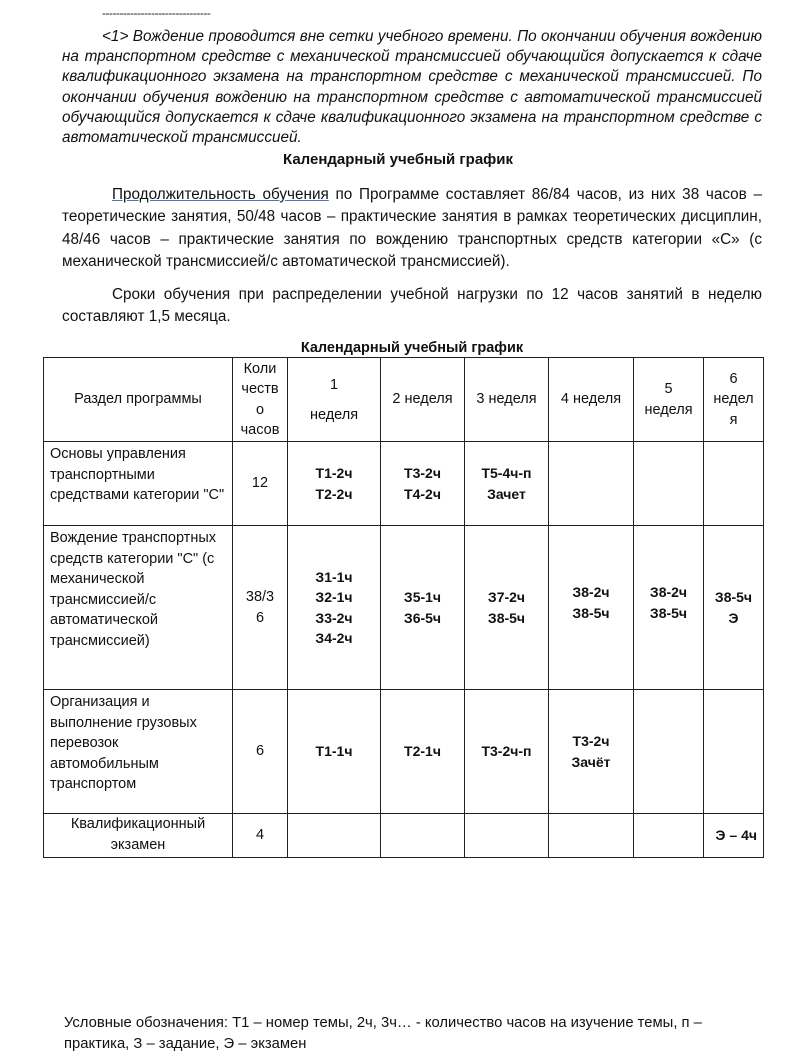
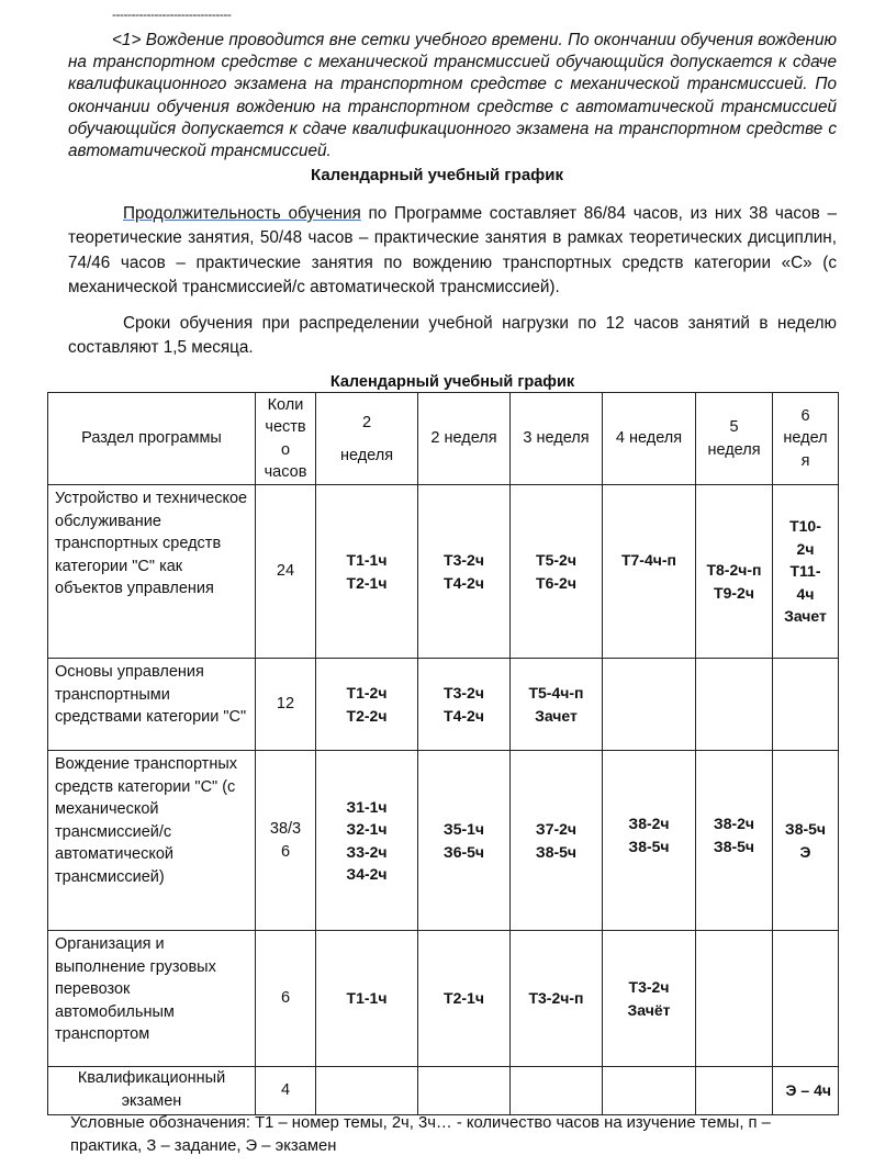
  -------------------------------
  <1> Вождение проводится вне сетки учебного времени. По окончании обучения вождению на транспортном средстве с механической трансмиссией обучающийся допускается к сдаче квалификационного экзамена на транспортном средстве с механической трансмиссией. По окончании обучения вождению на транспортном средстве с автоматической трансмиссией обучающийся допускается к сдаче квалификационного экзамена на транспортном средстве с автоматической трансмиссией.
  Календарный учебный график
- Продолжительность обучения по Программе составляет 86/84 часов, из них 38 часов – теоретические занятия, 50/48 часов – практические занятия в рамках теоретических дисциплин, 48/46 часов – практические занятия по вождению транспортных средств категории «С» (с механической трансмиссией/с автоматической трансмиссией).
+ Продолжительность обучения по Программе составляет 86/84 часов, из них 38 часов – теоретические занятия, 50/48 часов – практические занятия в рамках теоретических дисциплин, 74/46 часов – практические занятия по вождению транспортных средств категории «С» (с механической трансмиссией/с автоматической трансмиссией).
  Сроки обучения при распределении учебной нагрузки по 12 часов занятий в неделю составляют 1,5 месяца.
  Календарный учебный график
- Раздел программы	Коли честв о часов	1 неделя	2 неделя	3 неделя	4 неделя	5 неделя	6 недел я
+ Раздел программы	Коли честв о часов	2 неделя	2 неделя	3 неделя	4 неделя	5 неделя	6 недел я
+ Устройство и техническое обслуживание транспортных средств категории "С" как объектов управления	24	Т1-1чТ2-1ч	Т3-2чТ4-2ч	Т5-2чТ6-2ч	Т7-4ч-п	Т8-2ч-пТ9-2ч	Т10-2чТ11-4чЗачет
  Основы управления транспортными средствами категории "С"	12	Т1-2чТ2-2ч	Т3-2чТ4-2ч	Т5-4ч-пЗачет
  Вождение транспортных средств категории "С" (с механической трансмиссией/с автоматической трансмиссией)	38/36	З1-1чЗ2-1чЗ3-2чЗ4-2ч	З5-1чЗ6-5ч	З7-2чЗ8-5ч	З8-2чЗ8-5ч	З8-2чЗ8-5ч	З8-5чЭ
  Организация и выполнение грузовых перевозок автомобильным транспортом	6	Т1-1ч	Т2-1ч	Т3-2ч-п	Т3-2чЗачёт
  Квалификационный экзамен	4						Э – 4ч
  Условные обозначения: Т1 – номер темы, 2ч, 3ч… - количество часов на изучение темы, п – практика, З – задание, Э – экзамен
